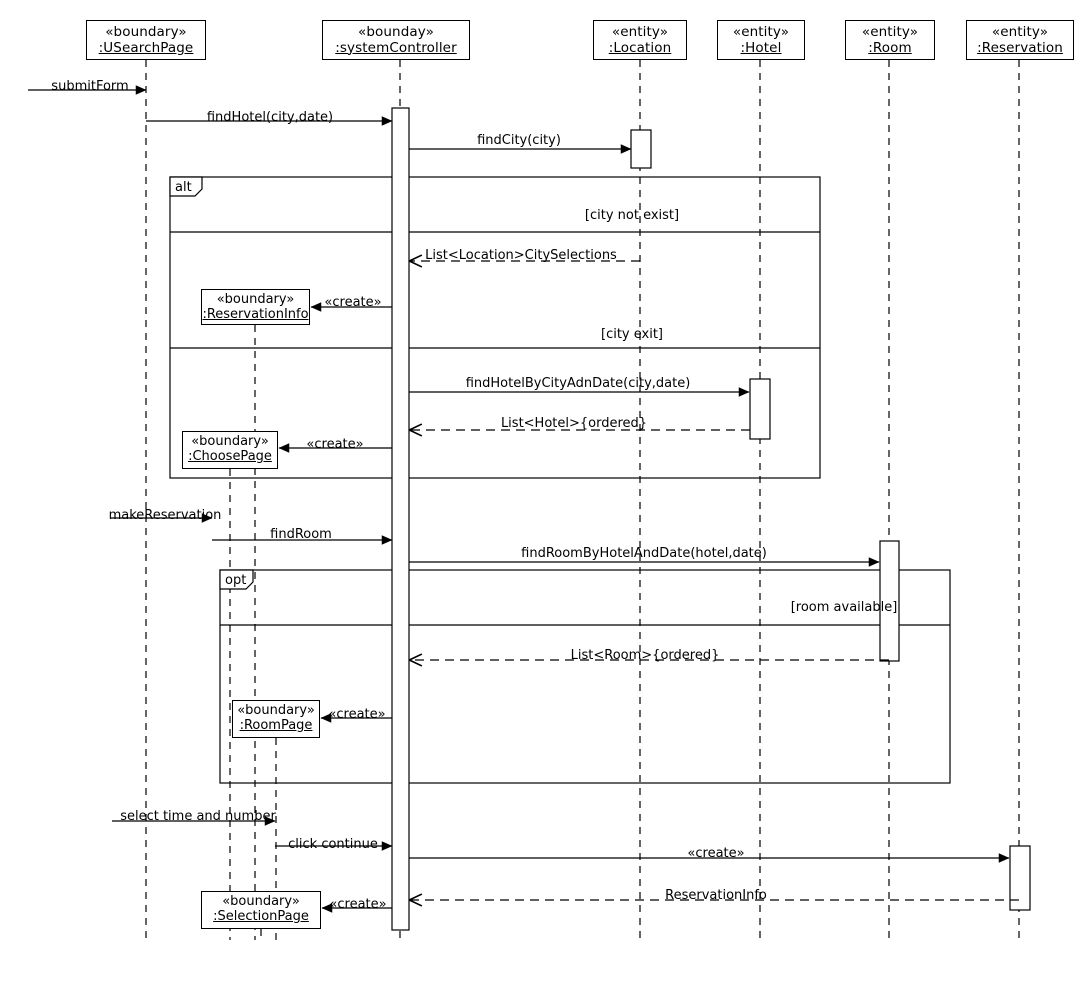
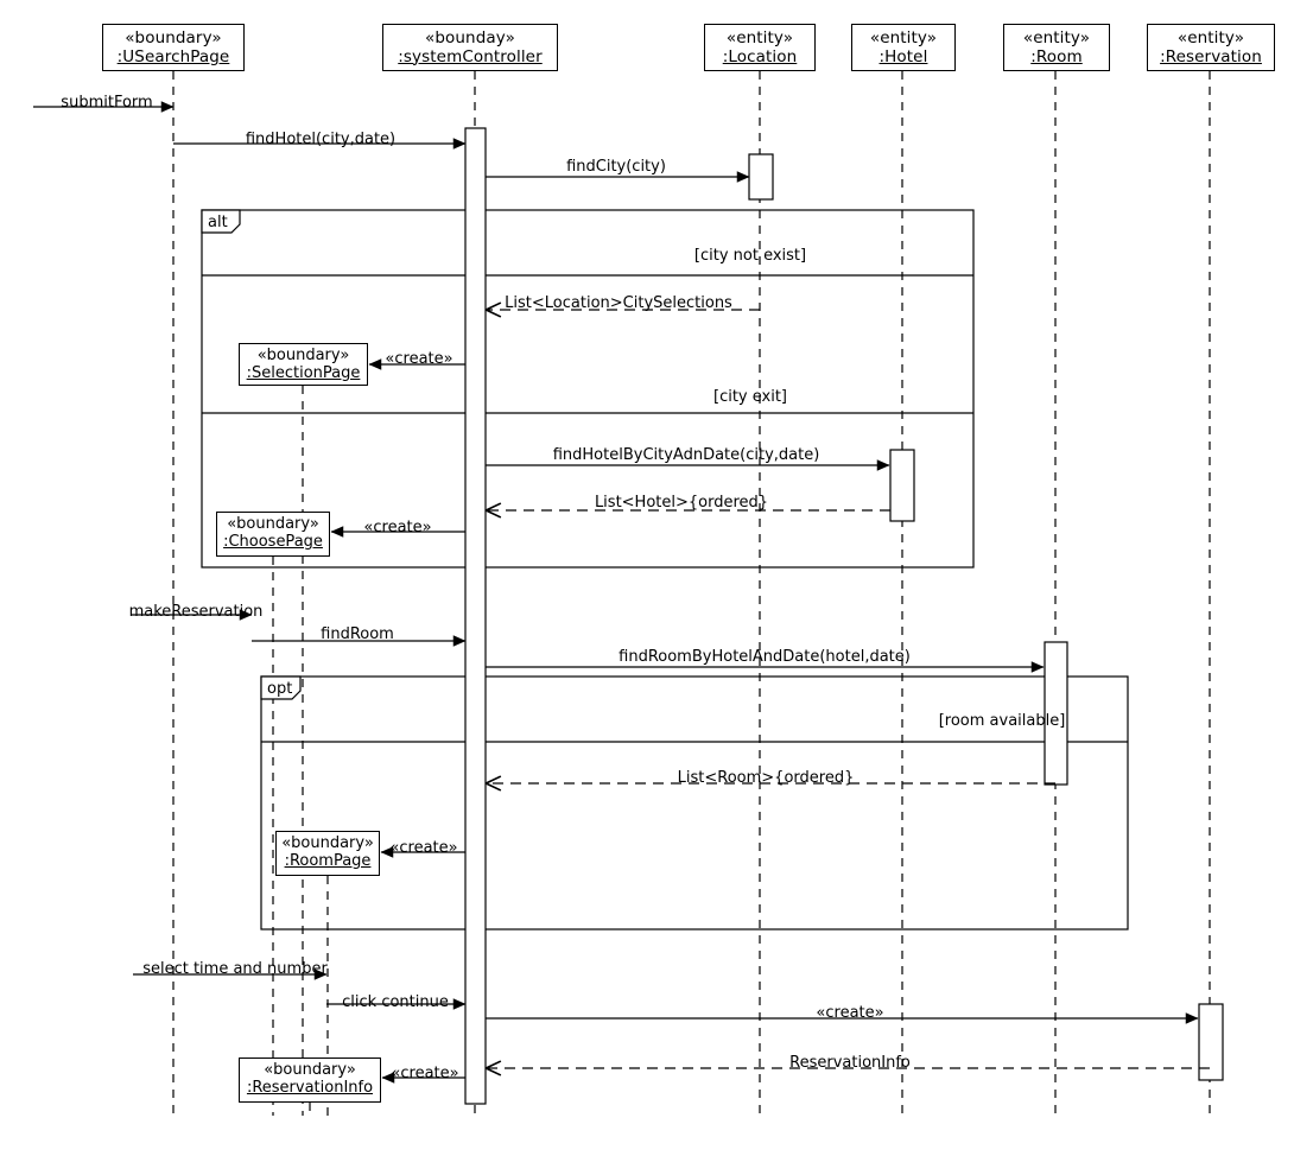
  «boundary»
  :USearchPage
  «bounday»
  :systemController
  «entity»
  :Location
  «entity»
  :Hotel
  «entity»
  :Room
  «entity»
  :Reservation
  «boundary»
- :ReservationInfo
+ :SelectionPage
  «boundary»
  :ChoosePage
  «boundary»
  :RoomPage
  «boundary»
- :SelectionPage
+ :ReservationInfo
  alt
  [city not exist]
  [city exit]
  opt
  [room available]
  submitForm
  findHotel(city,date)
  findCity(city)
  List<Location>CitySelections
  «create»
  findHotelByCityAdnDate(city,date)
  List<Hotel>{ordered}
  «create»
  makeReservation
  findRoom
  findRoomByHotelAndDate(hotel,date)
  List<Room>{ordered}
  «create»
  select time and number
  click continue
  «create»
  ReservationInfo
  «create»
